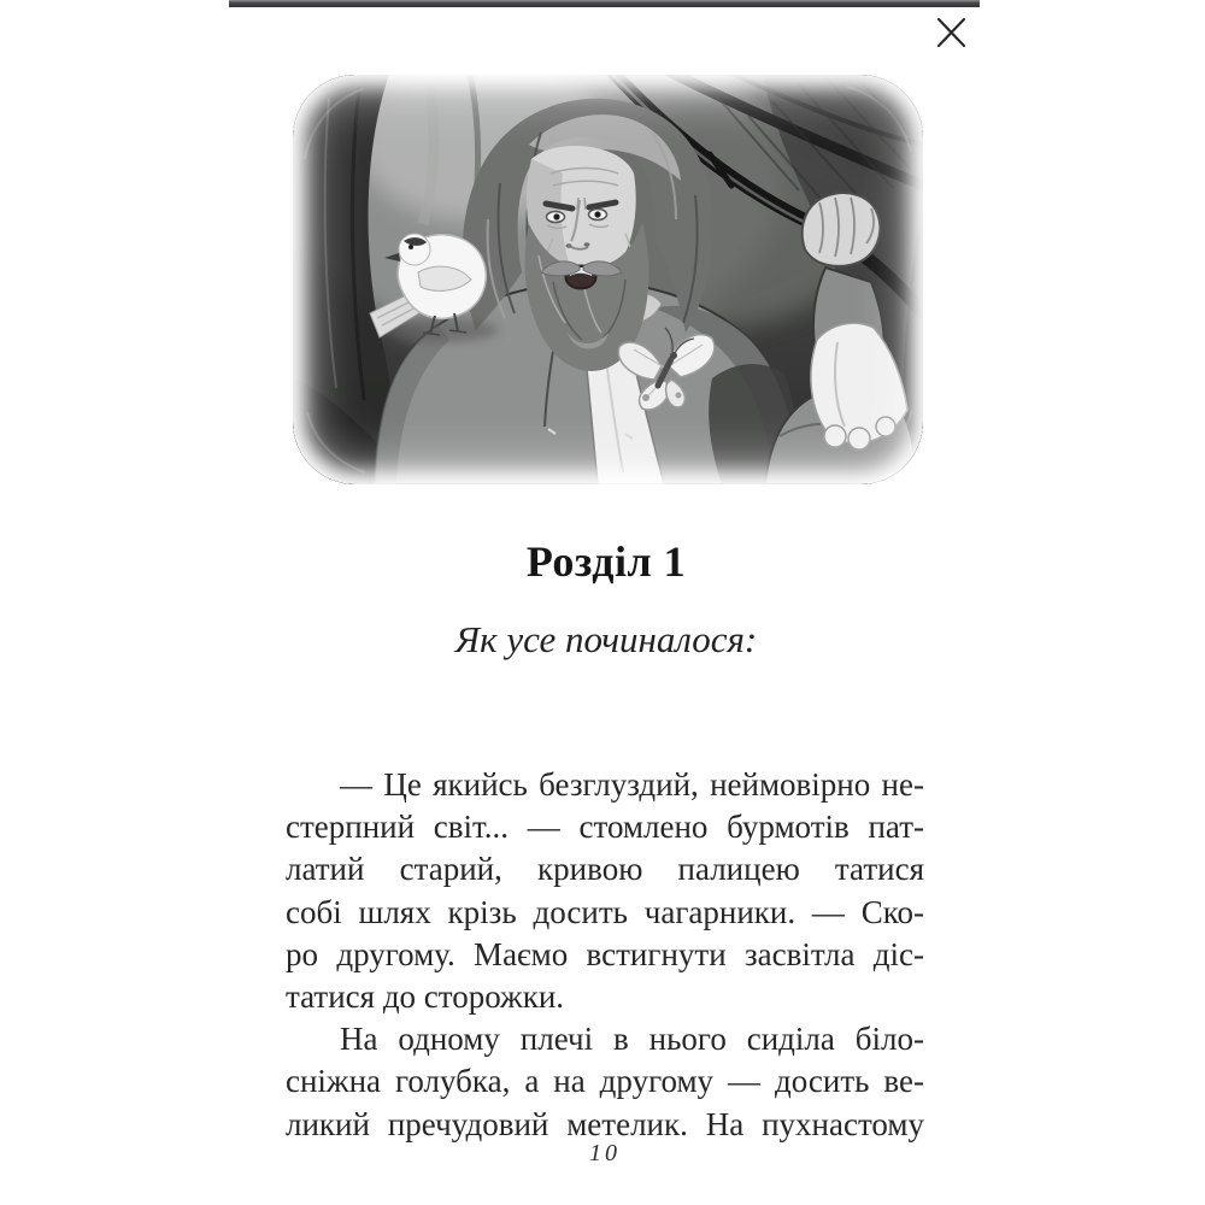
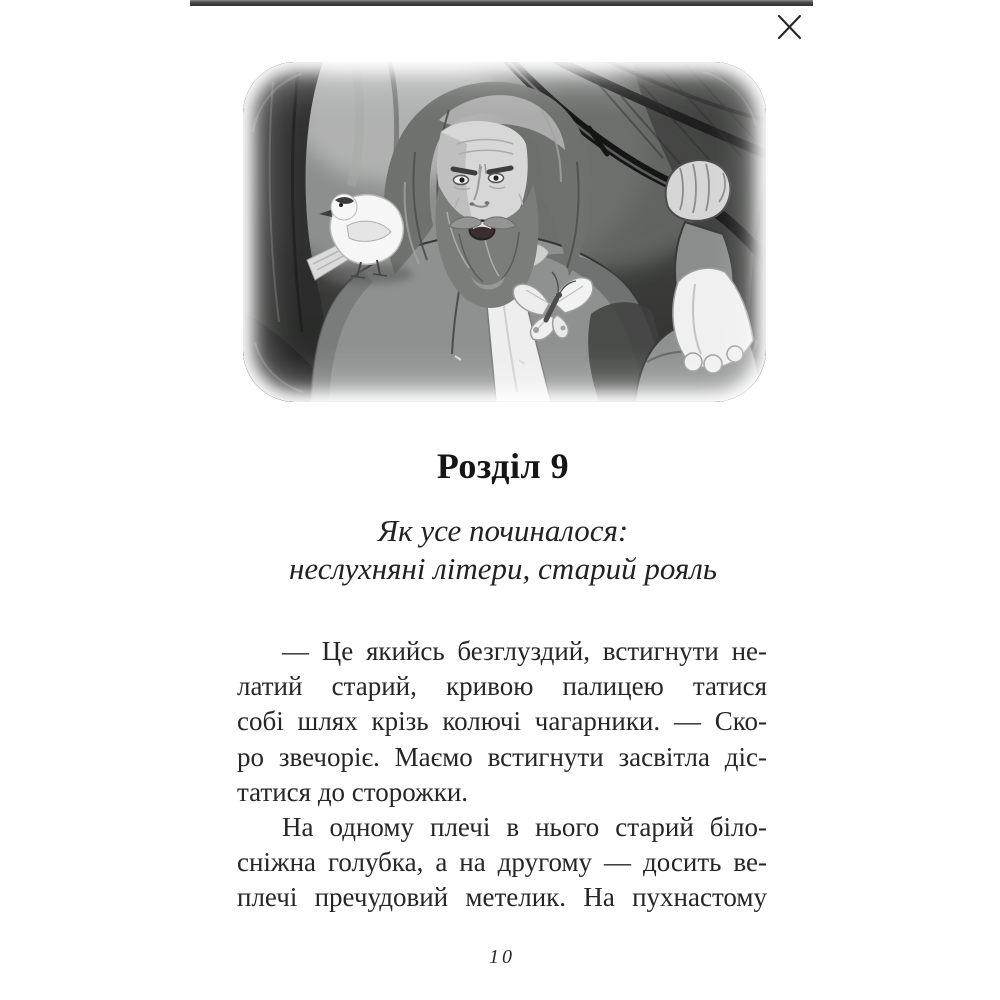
- Розділ 1
+ Розділ 9
  Як усе починалося:
+ неслухняні літери, старий рояль
- — Це якийсь безглуздий, неймовірно не-
+ — Це якийсь безглуздий, встигнути не-
- стерпний світ... — стомлено бурмотів пат-
  латий старий, кривою палицею татися
- собі шлях крізь досить чагарники. — Ско-
+ собі шлях крізь колючі чагарники. — Ско-
- ро другому. Маємо встигнути засвітла діс-
+ ро звечоріє. Маємо встигнути засвітла діс-
  татися до сторожки.
- На одному плечі в нього сиділа біло-
+ На одному плечі в нього старий біло-
  сніжна голубка, а на другому — досить ве-
- ликий пречудовий метелик. На пухнастому
+ плечі пречудовий метелик. На пухнастому
  10
